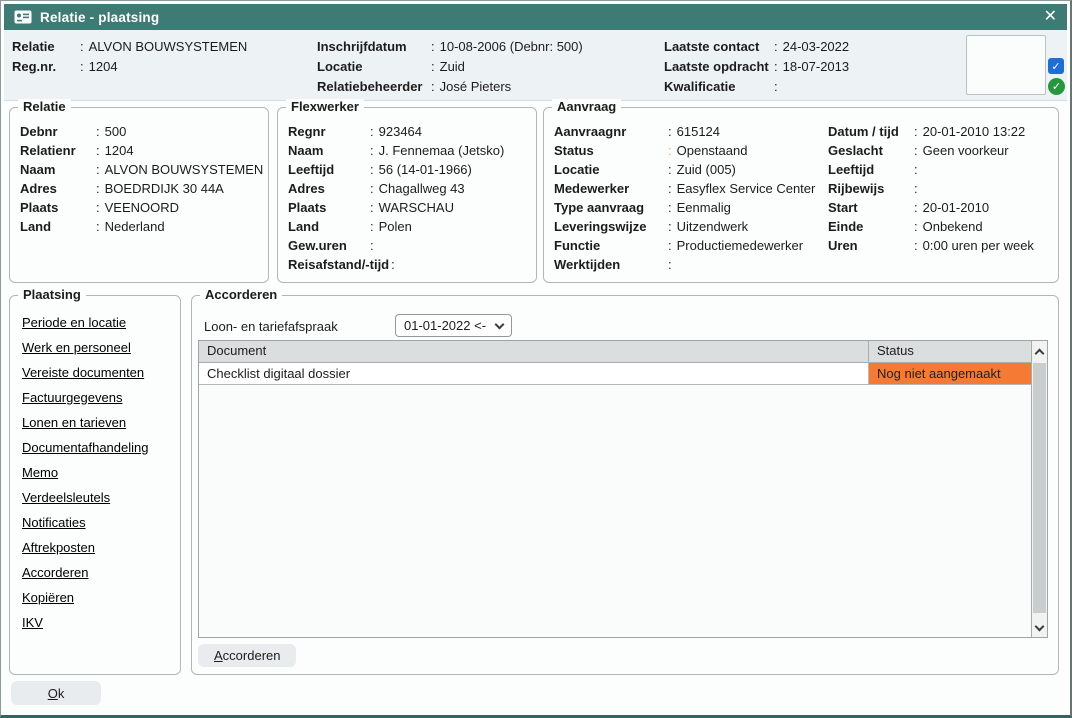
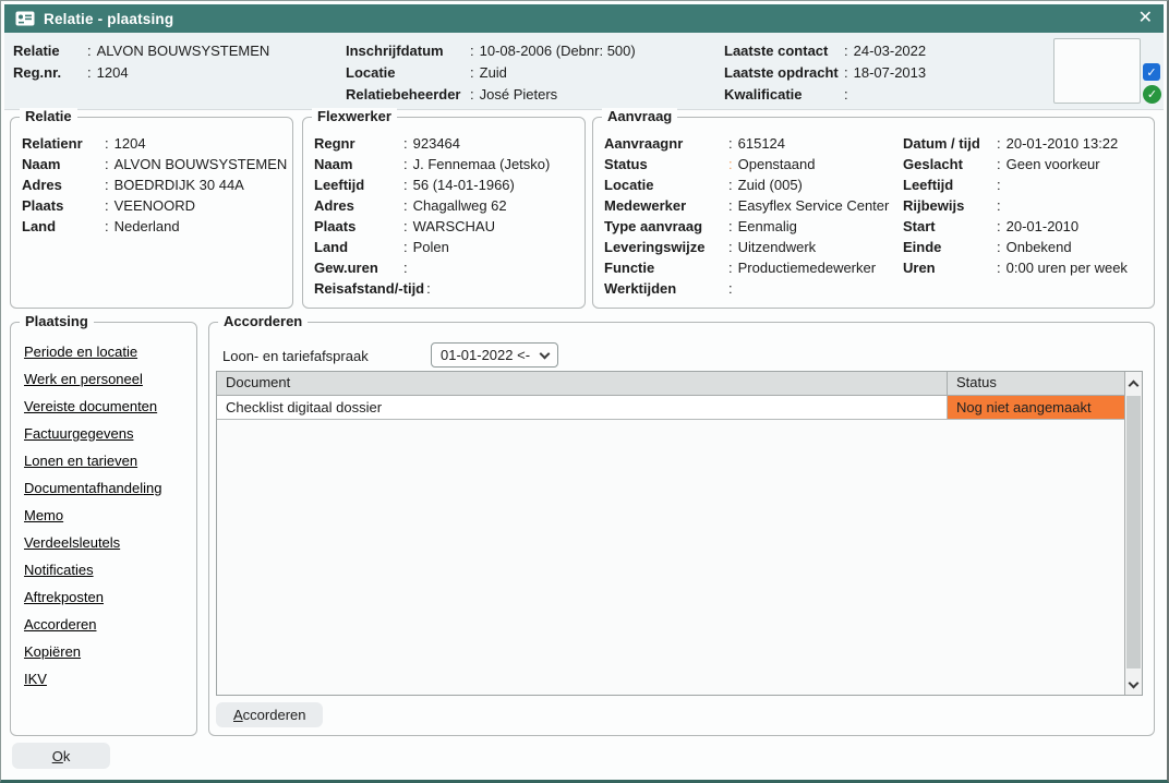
  Relatie - plaatsing
  ✕
  Relatie
  ALVON BOUWSYSTEMEN
  Reg.nr.
  1204
  Inschrijfdatum
  10-08-2006 (Debnr: 500)
  Locatie
  Zuid
  Relatiebeheerder
  José Pieters
  Laatste contact
  24-03-2022
  Laatste opdracht
  18-07-2013
  Kwalificatie
  ✓
  ✓
  Relatie
- Debnr
- 500
  Relatienr
  1204
  Naam
  ALVON BOUWSYSTEMEN
  Adres
  BOEDRDIJK 30 44A
  Plaats
  VEENOORD
  Land
  Nederland
  Flexwerker
  Regnr
  923464
  Naam
  J. Fennemaa (Jetsko)
  Leeftijd
  56 (14-01-1966)
  Adres
- Chagallweg 43
+ Chagallweg 62
  Plaats
  WARSCHAU
  Land
  Polen
  Gew.uren
  Reisafstand/-tijd
  Aanvraag
  Aanvraagnr
  615124
  Status
  Openstaand
  Locatie
  Zuid (005)
  Medewerker
  Easyflex Service Center
  Type aanvraag
  Eenmalig
  Leveringswijze
  Uitzendwerk
  Functie
  Productiemedewerker
  Werktijden
  Datum / tijd
  20-01-2010 13:22
  Geslacht
  Geen voorkeur
  Leeftijd
  Rijbewijs
  Start
  20-01-2010
  Einde
  Onbekend
  Uren
  0:00 uren per week
  Plaatsing
  Periode en locatie
  Werk en personeel
  Vereiste documenten
  Factuurgegevens
  Lonen en tarieven
  Documentafhandeling
  Memo
  Verdeelsleutels
  Notificaties
  Aftrekposten
  Accorderen
  Kopiëren
  IKV
  Accorderen
  Loon- en tariefafspraak
  01-01-2022 <-
  Document
  Status
  Checklist digitaal dossier
  Nog niet aangemaakt
  A
  ccorderen
  O
  k
